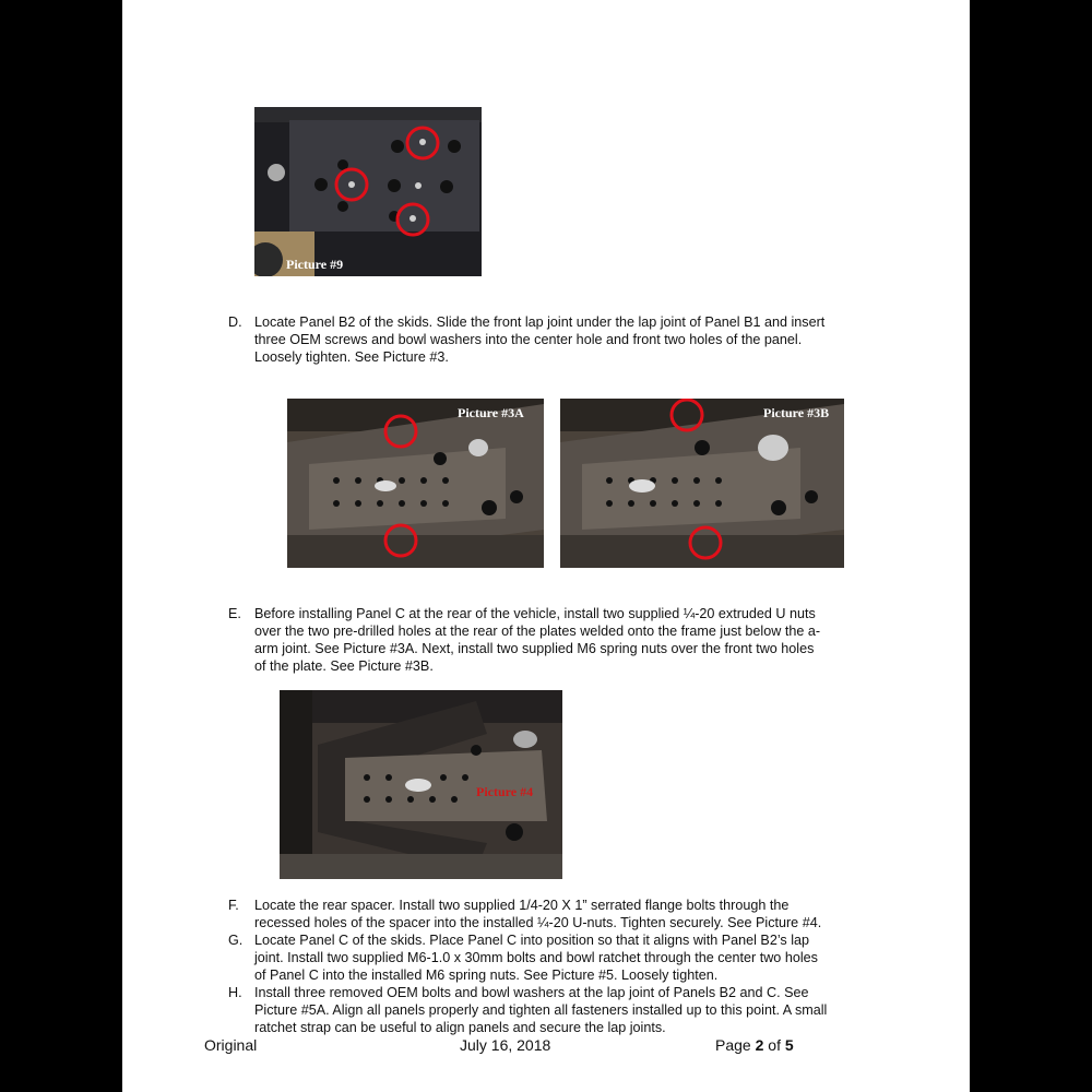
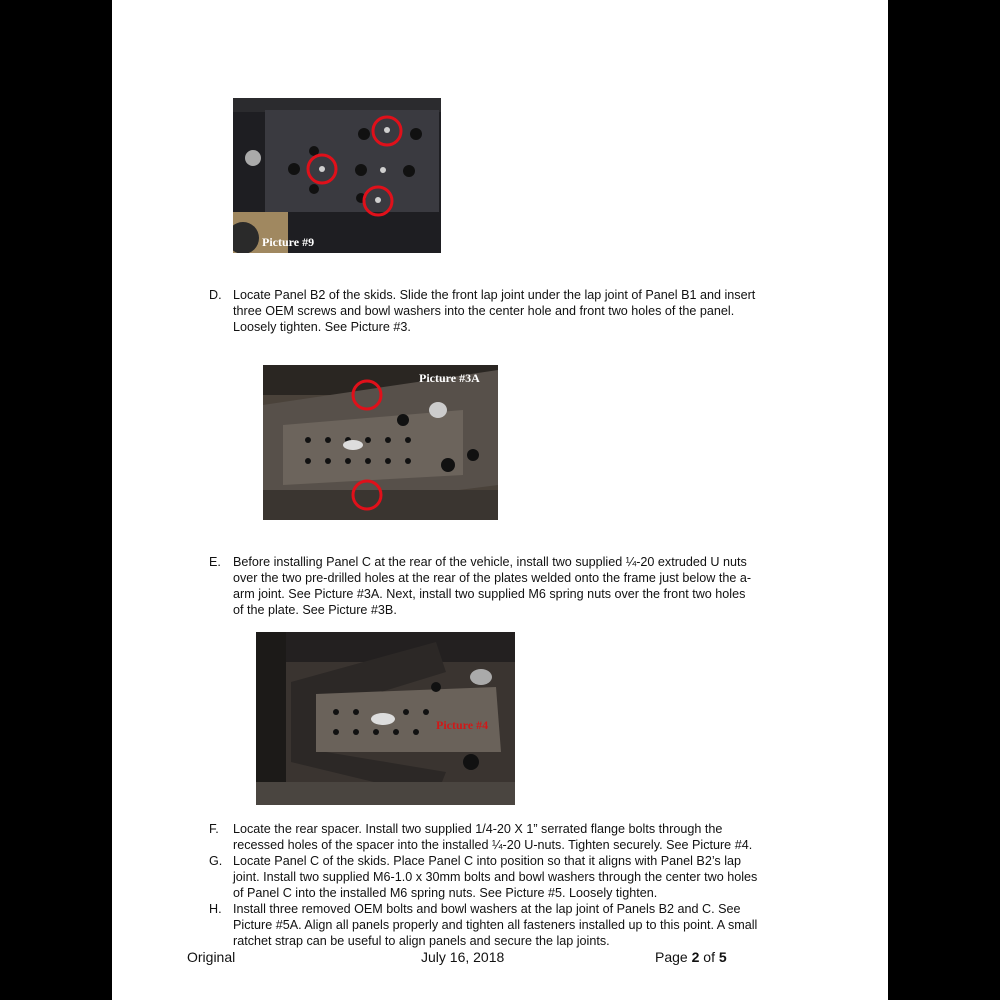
  Picture #9
  D.
  Locate Panel B2 of the skids. Slide the front lap joint under the lap joint of Panel B1 and insert
  three OEM screws and bowl washers into the center hole and front two holes of the panel.
  Loosely tighten. See Picture #3.
  Picture #3A
- Picture #3B
  E.
  Before installing Panel C at the rear of the vehicle, install two supplied ¼-20 extruded U nuts
  over the two pre-drilled holes at the rear of the plates welded onto the frame just below the a-
  arm joint. See Picture #3A. Next, install two supplied M6 spring nuts over the front two holes
  of the plate. See Picture #3B.
  Picture #4
  F.
  Locate the rear spacer. Install two supplied 1/4-20 X 1” serrated flange bolts through the
  recessed holes of the spacer into the installed ¼-20 U-nuts. Tighten securely. See Picture #4.
  G.
  Locate Panel C of the skids. Place Panel C into position so that it aligns with Panel B2’s lap
- joint. Install two supplied M6-1.0 x 30mm bolts and bowl ratchet through the center two holes
+ joint. Install two supplied M6-1.0 x 30mm bolts and bowl washers through the center two holes
  of Panel C into the installed M6 spring nuts. See Picture #5. Loosely tighten.
  H.
  Install three removed OEM bolts and bowl washers at the lap joint of Panels B2 and C. See
  Picture #5A. Align all panels properly and tighten all fasteners installed up to this point. A small
  ratchet strap can be useful to align panels and secure the lap joints.
  Original
  July 16, 2018
  Page 2 of 5
